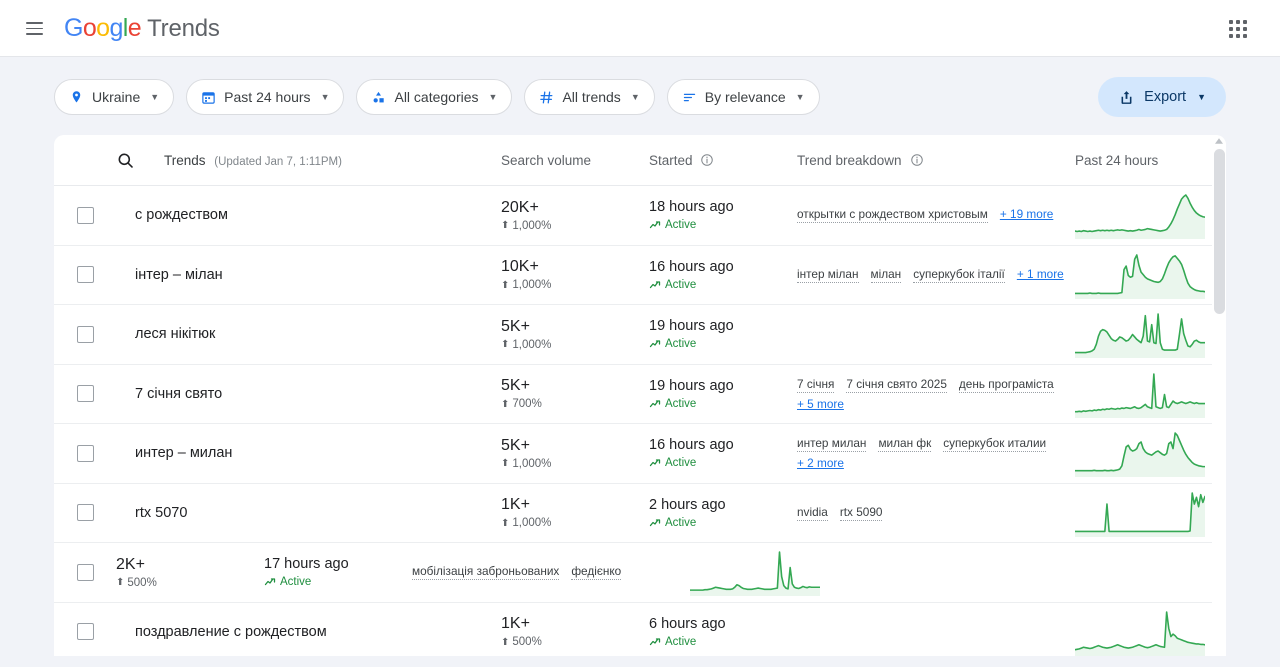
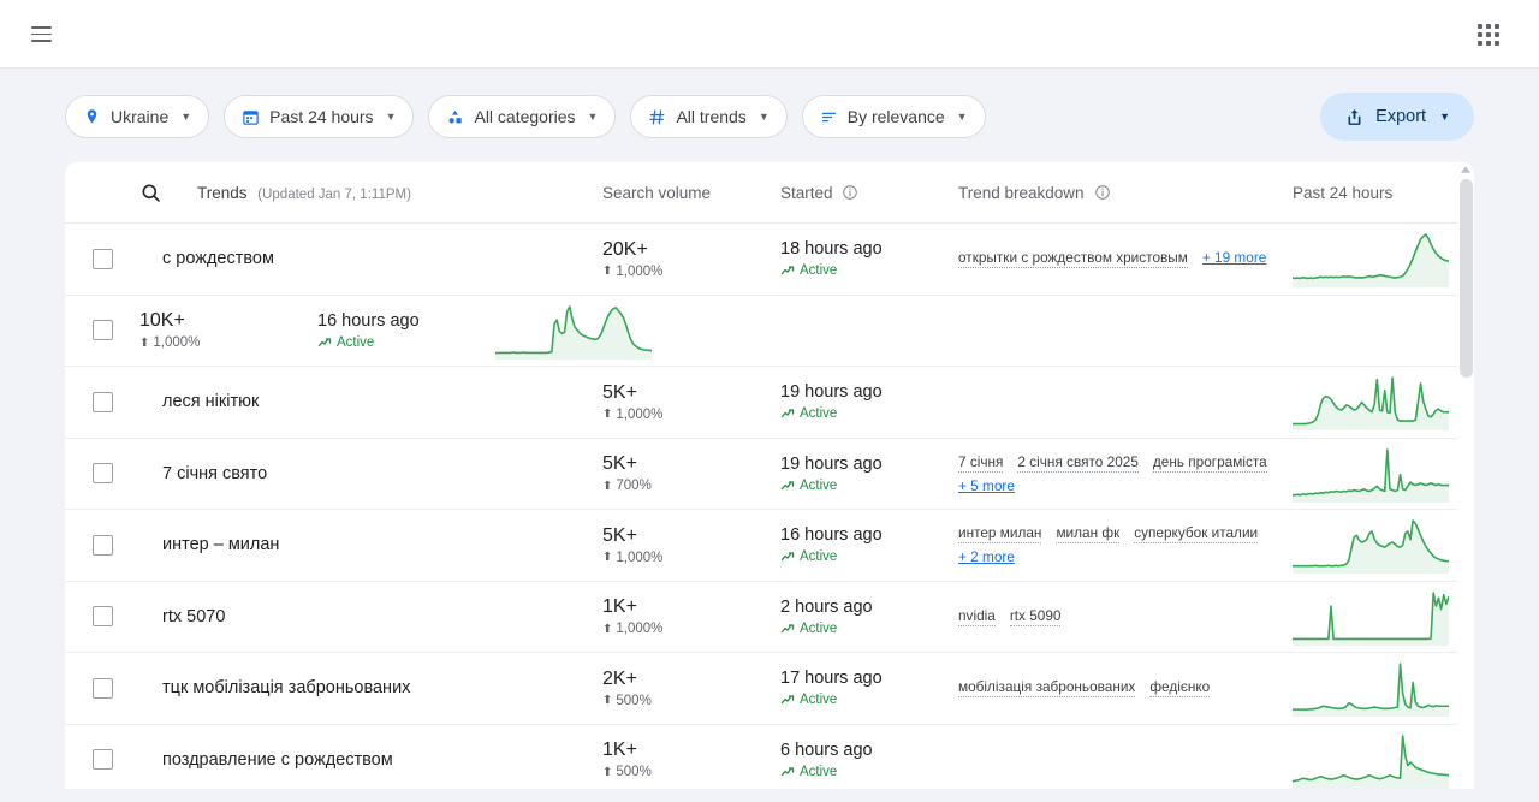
- Google
- Trends
  Ukraine
  ▼
  Past 24 hours
  ▼
  All categories
  ▼
  All trends
  ▼
  By relevance
  ▼
  Export
  ▼
  Trends (Updated Jan 7, 1:11PM)
  Search volume
  Started
  Trend breakdown
  Past 24 hours
  с рождеством
  20K+
  ⬆
  1,000%
  18 hours ago
  Active
  открытки с рождеством христовым
  + 19 more
- інтер – мілан
  10K+
  ⬆
  1,000%
  16 hours ago
  Active
- інтер мілан
- мілан
- суперкубок італії
- + 1 more
  леся нікітюк
  5K+
  ⬆
  1,000%
  19 hours ago
  Active
  7 січня свято
  5K+
  ⬆
  700%
  19 hours ago
  Active
  7 січня
- 7 січня свято 2025
+ 2 січня свято 2025
  день програміста
  + 5 more
  интер – милан
  5K+
  ⬆
  1,000%
  16 hours ago
  Active
  интер милан
  милан фк
  суперкубок италии
  + 2 more
  rtx 5070
  1K+
  ⬆
  1,000%
  2 hours ago
  Active
  nvidia
  rtx 5090
+ тцк мобілізація заброньованих
  2K+
  ⬆
  500%
  17 hours ago
  Active
  мобілізація заброньованих
  федієнко
  поздравление с рождеством
  1K+
  ⬆
  500%
  6 hours ago
  Active
